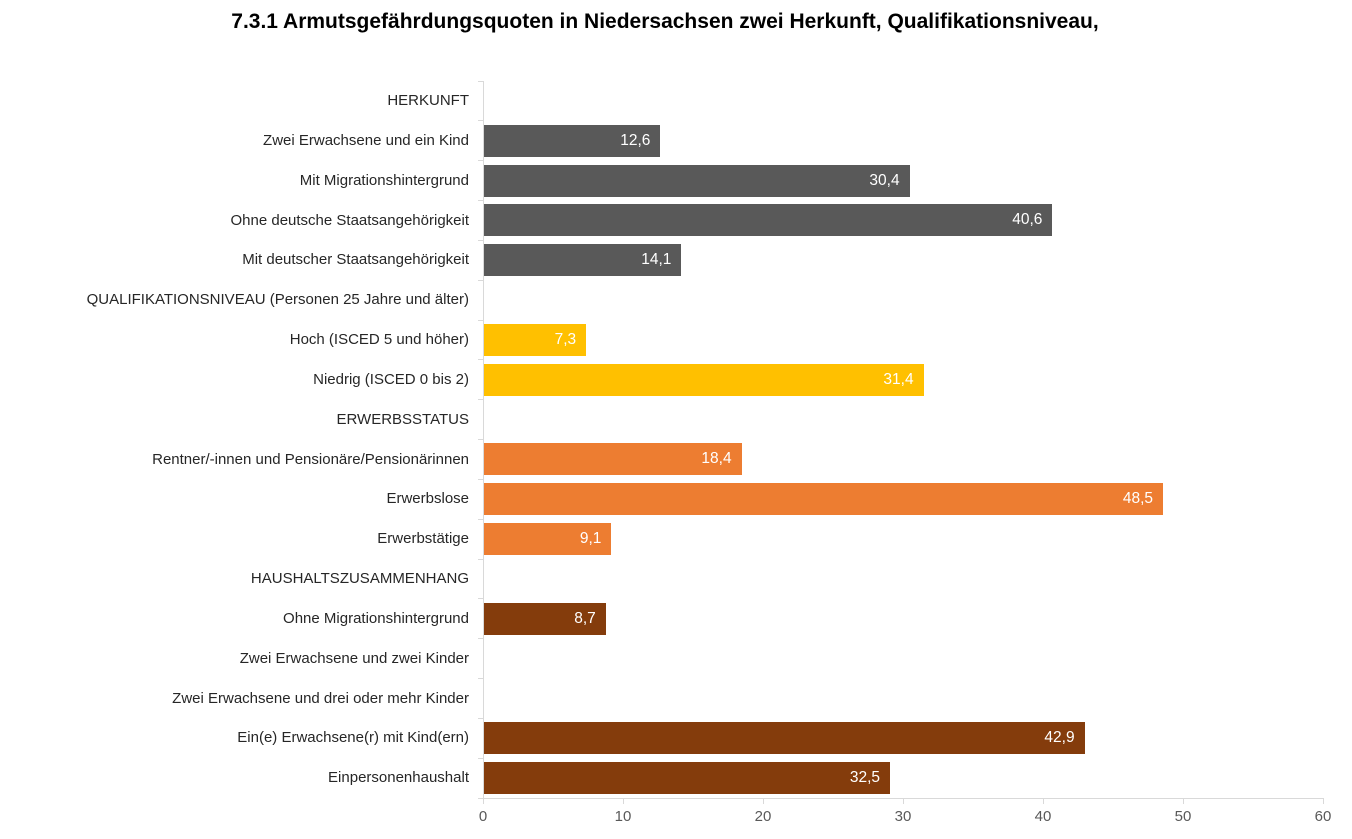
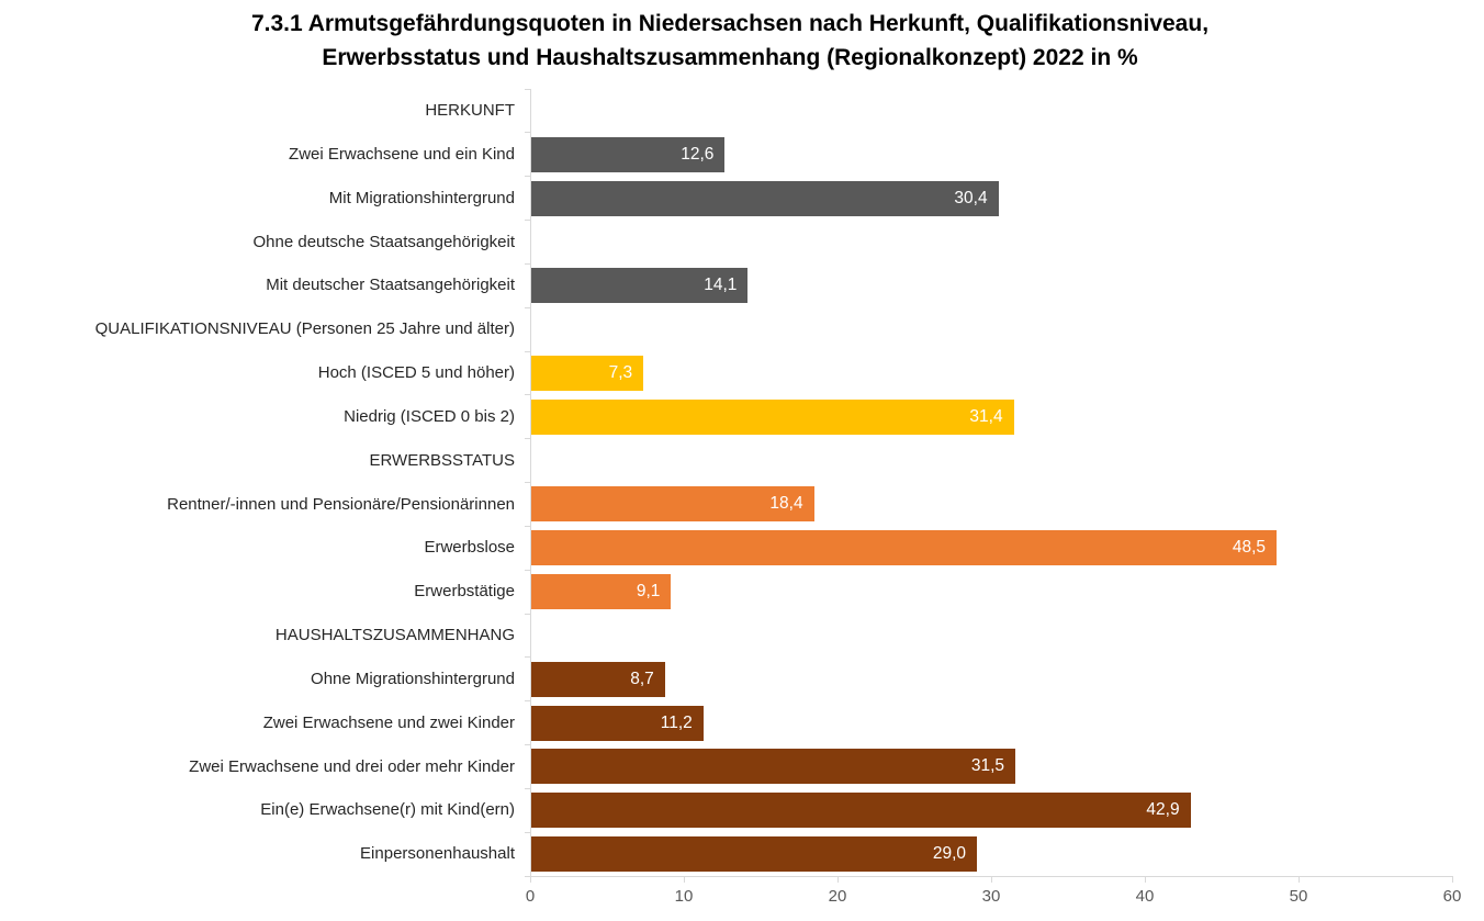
- 7.3.1 Armutsgefährdungsquoten in Niedersachsen zwei Herkunft, Qualifikationsniveau,
+ 7.3.1 Armutsgefährdungsquoten in Niedersachsen nach Herkunft, Qualifikationsniveau,
+ Erwerbsstatus und Haushaltszusammenhang (Regionalkonzept) 2022 in %
  HERKUNFT
  Zwei Erwachsene und ein Kind
  Mit Migrationshintergrund
  Ohne deutsche Staatsangehörigkeit
  Mit deutscher Staatsangehörigkeit
  QUALIFIKATIONSNIVEAU (Personen 25 Jahre und älter)
  Hoch (ISCED 5 und höher)
  Niedrig (ISCED 0 bis 2)
  ERWERBSSTATUS
  Rentner/-innen und Pensionäre/Pensionärinnen
  Erwerbslose
  Erwerbstätige
  HAUSHALTSZUSAMMENHANG
  Ohne Migrationshintergrund
  Zwei Erwachsene und zwei Kinder
  Zwei Erwachsene und drei oder mehr Kinder
  Ein(e) Erwachsene(r) mit Kind(ern)
  Einpersonenhaushalt
  12,6
  30,4
- 40,6
  14,1
  7,3
  31,4
  18,4
  48,5
  9,1
  8,7
+ 11,2
+ 31,5
  42,9
- 32,5
+ 29,0
  0
  10
  20
  30
  40
  50
  60
